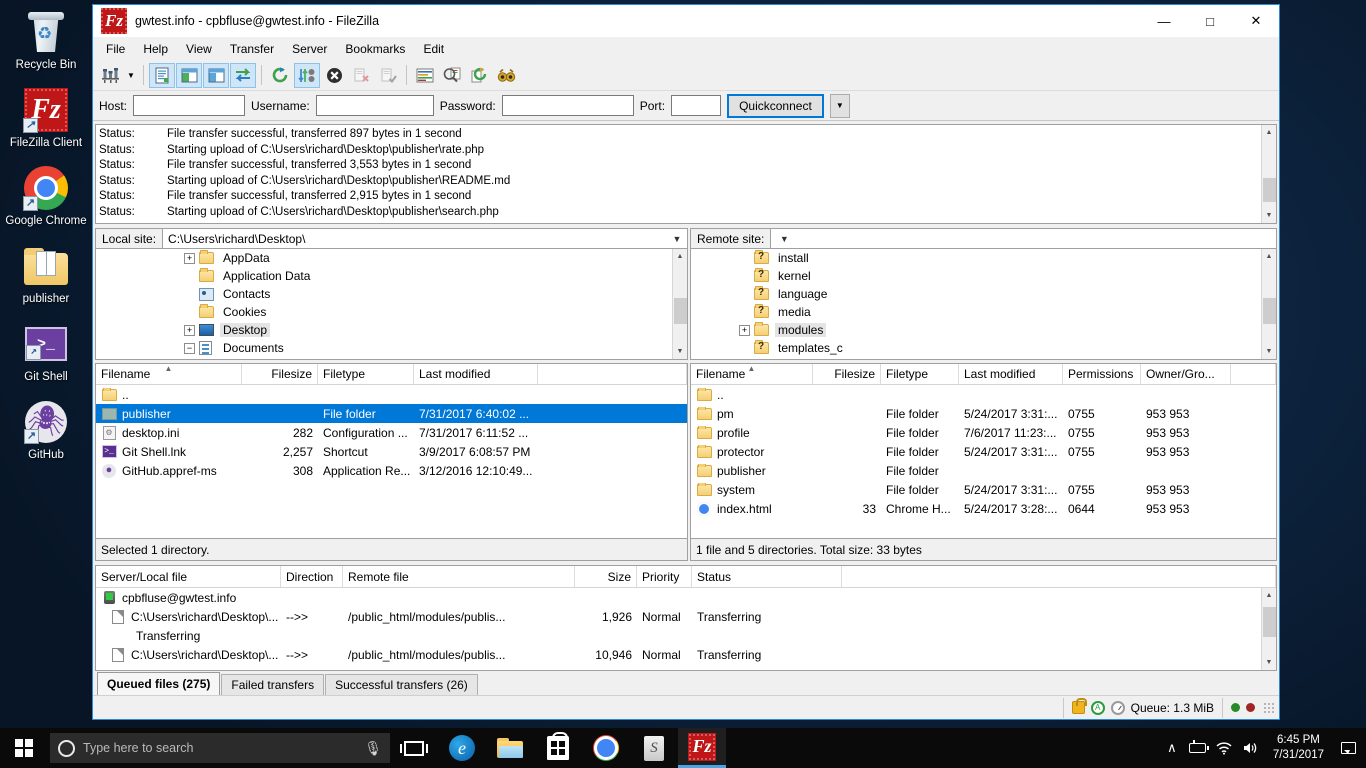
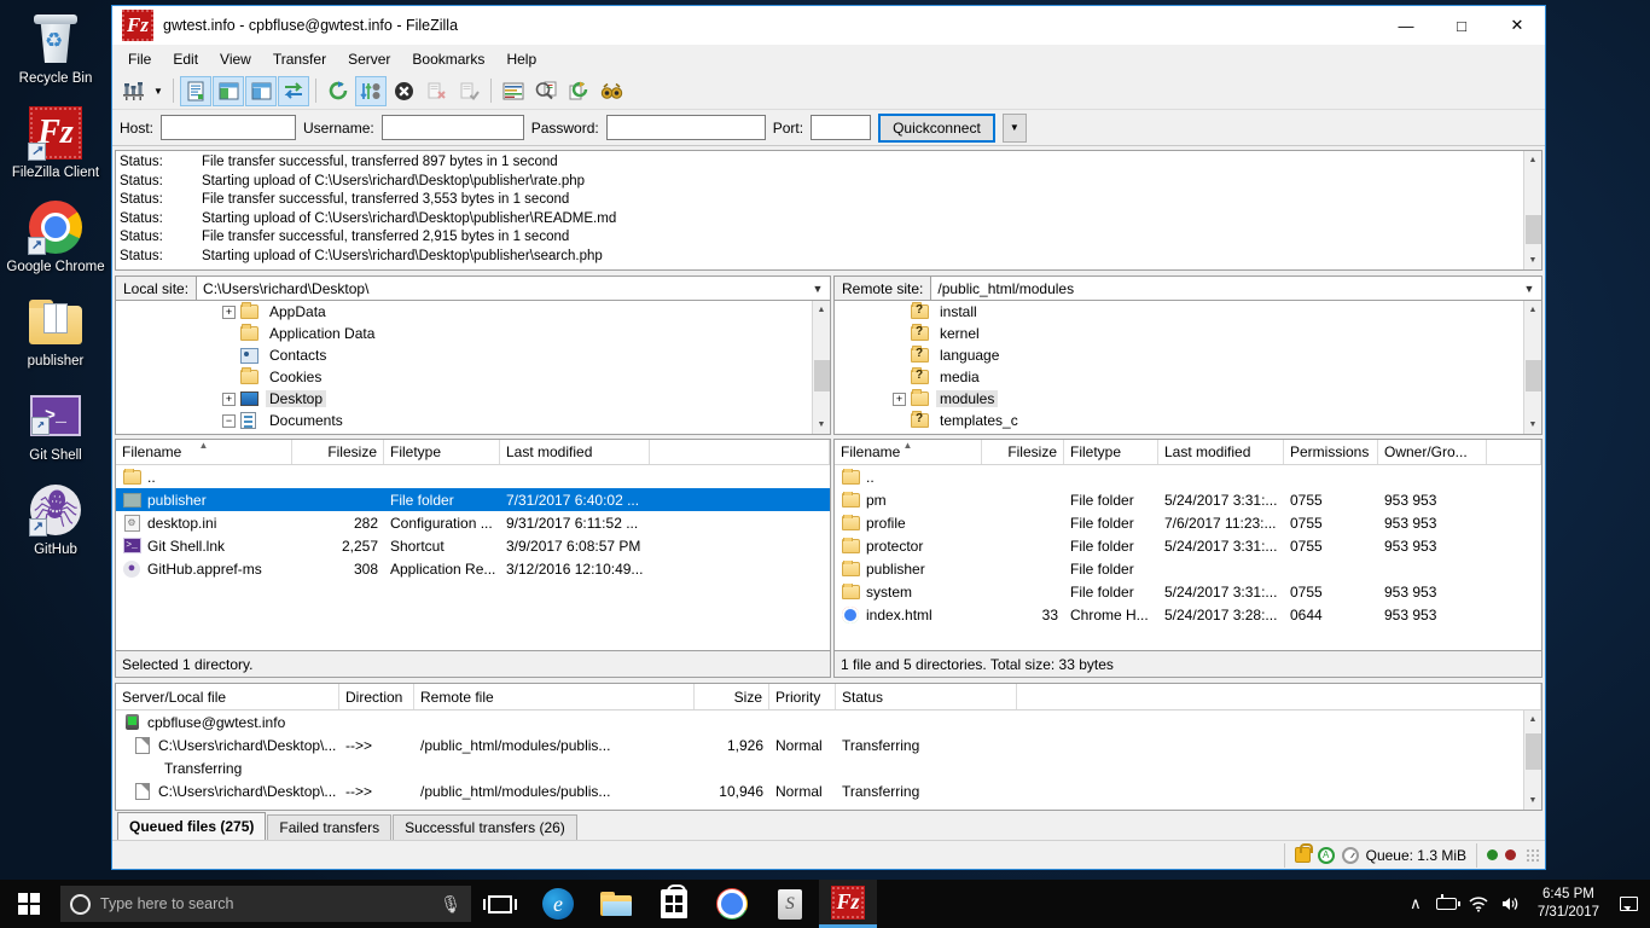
  ♻
  Recycle Bin
  Fz
  FileZilla Client
  Google Chrome
  publisher
  >_
  Git Shell
  🕷
  GitHub
  Fz
  gwtest.info - cpbfluse@gwtest.info - FileZilla
  —
  □
  ✕
  File
- Help
+ Edit
  View
  Transfer
  Server
  Bookmarks
- Edit
+ Help
  ▼
  Host:
  Username:
  Password:
  Port:
  Quickconnect
  ▼
  Status:
  File transfer successful, transferred 897 bytes in 1 second
  Status:
  Starting upload of C:\Users\richard\Desktop\publisher\rate.php
  Status:
  File transfer successful, transferred 3,553 bytes in 1 second
  Status:
  Starting upload of C:\Users\richard\Desktop\publisher\README.md
  Status:
  File transfer successful, transferred 2,915 bytes in 1 second
  Status:
  Starting upload of C:\Users\richard\Desktop\publisher\search.php
  Local site:
  C:\Users\richard\Desktop\
  ▼
  +
  AppData
  Application Data
  Contacts
  Cookies
  +
  Desktop
  −
  Documents
  Remote site:
+ /public_html/modules
  ▼
  install
  kernel
  language
  media
  +
  modules
  templates_c
  ▲
  Filename
  Filesize
  Filetype
  Last modified
  ..
  publisher
  File folder
  7/31/2017 6:40:02 ...
  ⚙
  desktop.ini
  282
  Configuration ...
- 7/31/2017 6:11:52 ...
+ 9/31/2017 6:11:52 ...
  >_
  Git Shell.lnk
  2,257
  Shortcut
  3/9/2017 6:08:57 PM
  ●
  GitHub.appref-ms
  308
  Application Re...
  3/12/2016 12:10:49...
  Selected 1 directory.
  ▲
  Filename
  Filesize
  Filetype
  Last modified
  Permissions
  Owner/Gro...
  ..
  pm
  File folder
  5/24/2017 3:31:...
  0755
  953 953
  profile
  File folder
  7/6/2017 11:23:...
  0755
  953 953
  protector
  File folder
  5/24/2017 3:31:...
  0755
  953 953
  publisher
  File folder
  system
  File folder
  5/24/2017 3:31:...
  0755
  953 953
  index.html
  33
  Chrome H...
  5/24/2017 3:28:...
  0644
  953 953
  1 file and 5 directories. Total size: 33 bytes
  Server/Local file
  Direction
  Remote file
  Size
  Priority
  Status
  cpbfluse@gwtest.info
  C:\Users\richard\Desktop\...
  -->>
  /public_html/modules/publis...
  1,926
  Normal
  Transferring
  Transferring
  C:\Users\richard\Desktop\...
  -->>
  /public_html/modules/publis...
  10,946
  Normal
  Transferring
  Queued files (275)
  Failed transfers
  Successful transfers (26)
  A
  Queue: 1.3 MiB
  Type here to search
  🎙
  e
  S
  Fz
  ∧
  6:45 PM
  7/31/2017
